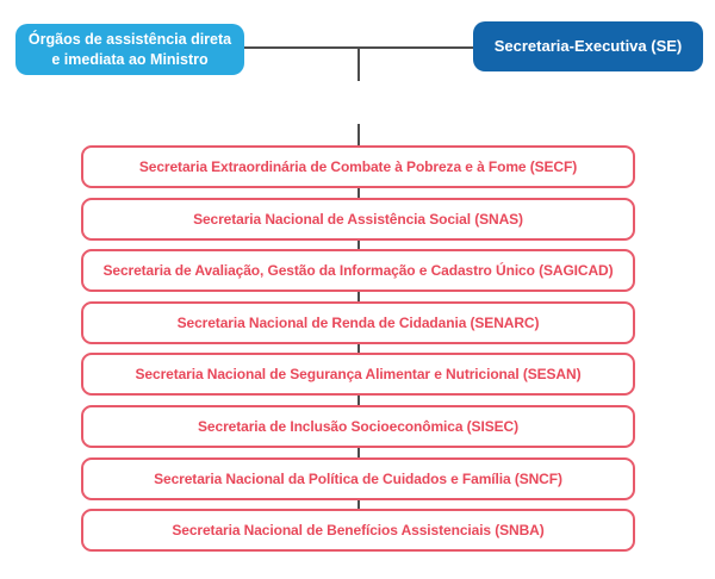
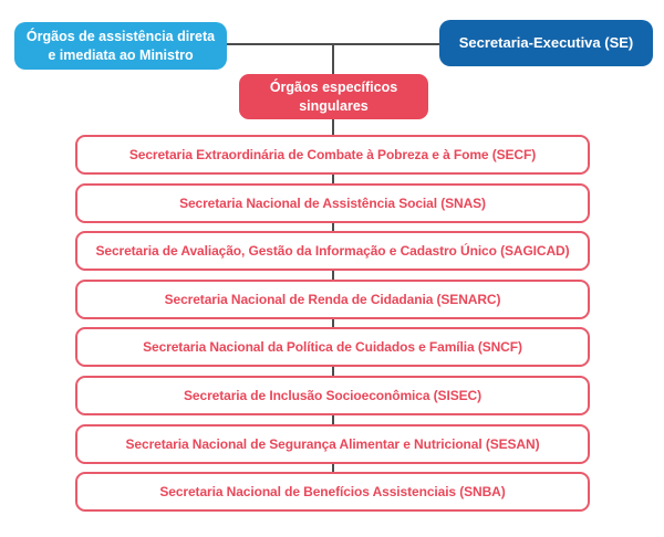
  Órgãos de assistência direta
  e imediata ao Ministro
  Secretaria-Executiva (SE)
+ Órgãos específicos
+ singulares
  Secretaria Extraordinária de Combate à Pobreza e à Fome (SECF)
  Secretaria Nacional de Assistência Social (SNAS)
  Secretaria de Avaliação, Gestão da Informação e Cadastro Único (SAGICAD)
  Secretaria Nacional de Renda de Cidadania (SENARC)
- Secretaria Nacional de Segurança Alimentar e Nutricional (SESAN)
+ Secretaria Nacional da Política de Cuidados e Família (SNCF)
  Secretaria de Inclusão Socioeconômica (SISEC)
- Secretaria Nacional da Política de Cuidados e Família (SNCF)
+ Secretaria Nacional de Segurança Alimentar e Nutricional (SESAN)
  Secretaria Nacional de Benefícios Assistenciais (SNBA)
